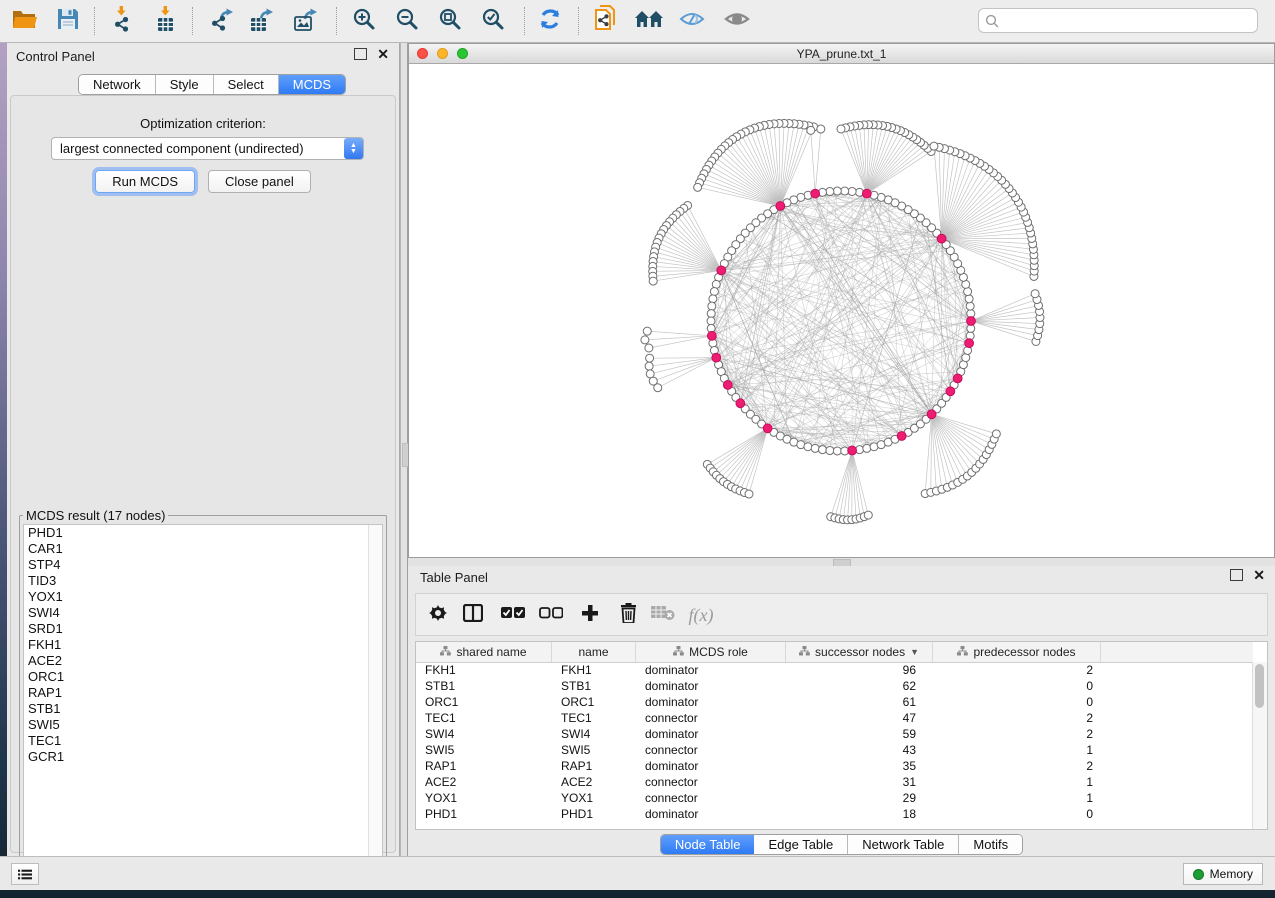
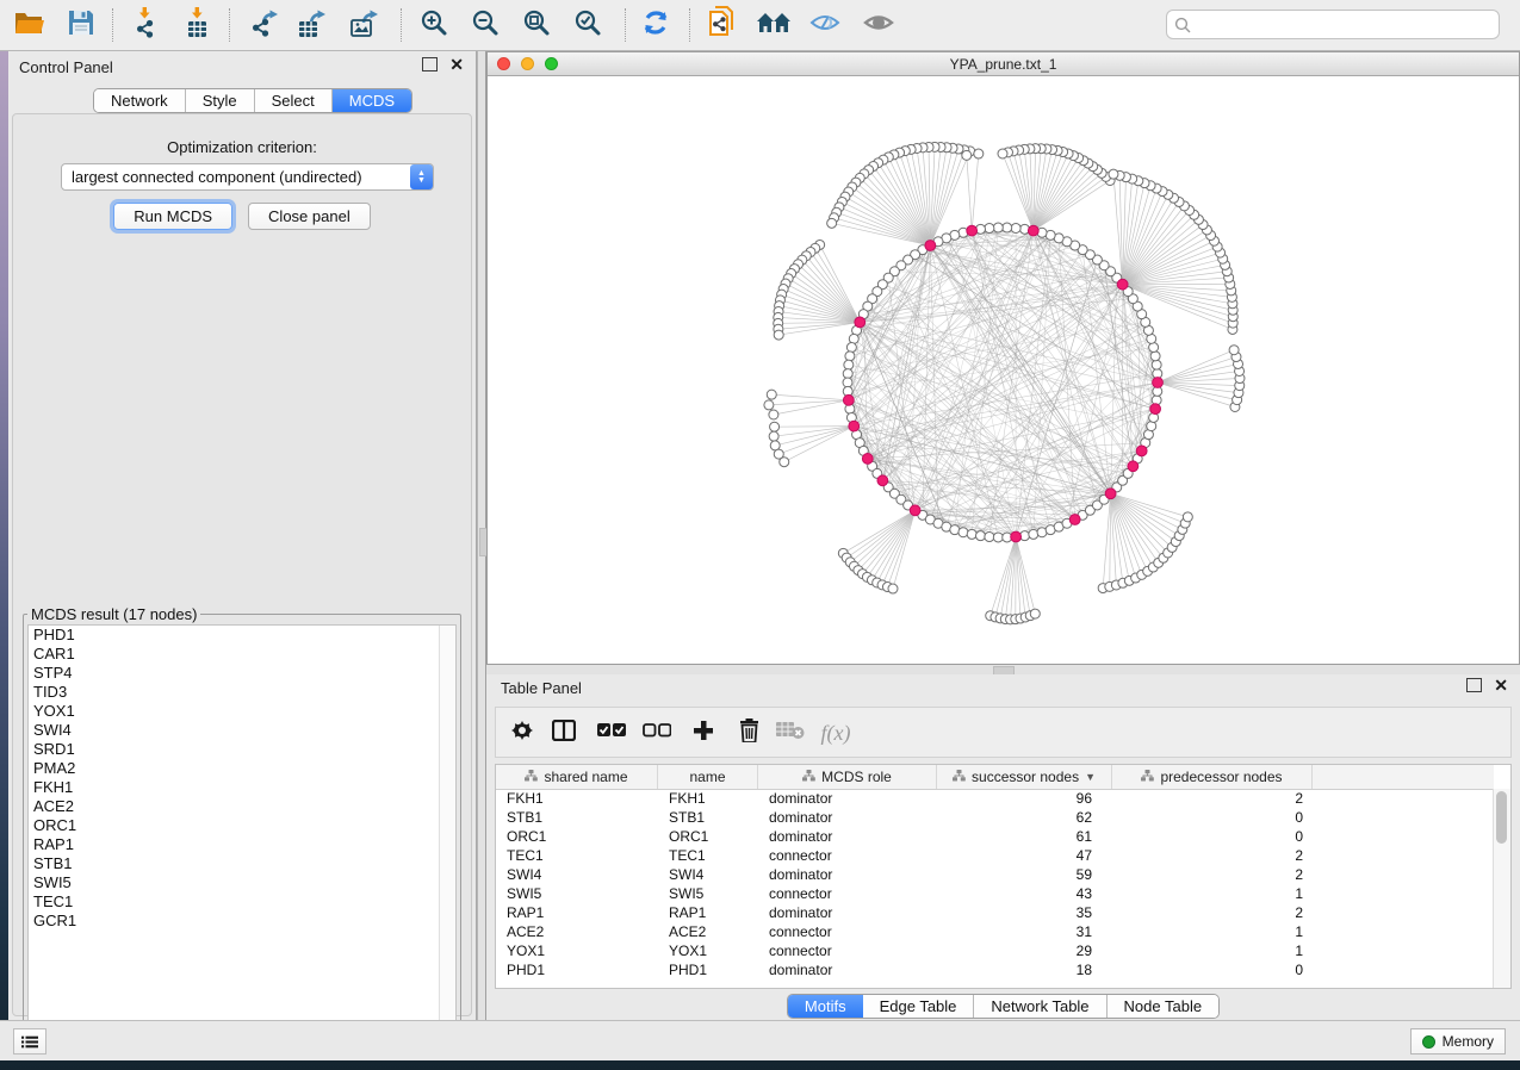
  Control Panel
  ✕
  Network
  Style
  Select
  MCDS
  Optimization criterion:
  largest connected component (undirected)
  Run MCDS
  Close panel
  MCDS result (17 nodes)
  PHD1
  CAR1
  STP4
  TID3
  YOX1
  SWI4
  SRD1
+ PMA2
  FKH1
  ACE2
  ORC1
  RAP1
  STB1
  SWI5
  TEC1
  GCR1
  YPA_prune.txt_1
  Table Panel
  ✕
  f(x)
  shared name
  name
  MCDS role
  successor nodes
  ▼
  predecessor nodes
  FKH1
  FKH1
  dominator
  96
  2
  STB1
  STB1
  dominator
  62
  0
  ORC1
  ORC1
  dominator
  61
  0
  TEC1
  TEC1
  connector
  47
  2
  SWI4
  SWI4
  dominator
  59
  2
  SWI5
  SWI5
  connector
  43
  1
  RAP1
  RAP1
  dominator
  35
  2
  ACE2
  ACE2
  connector
  31
  1
  YOX1
  YOX1
  connector
  29
  1
  PHD1
  PHD1
  dominator
  18
  0
- Node Table
+ Motifs
  Edge Table
  Network Table
- Motifs
+ Node Table
  Memory
